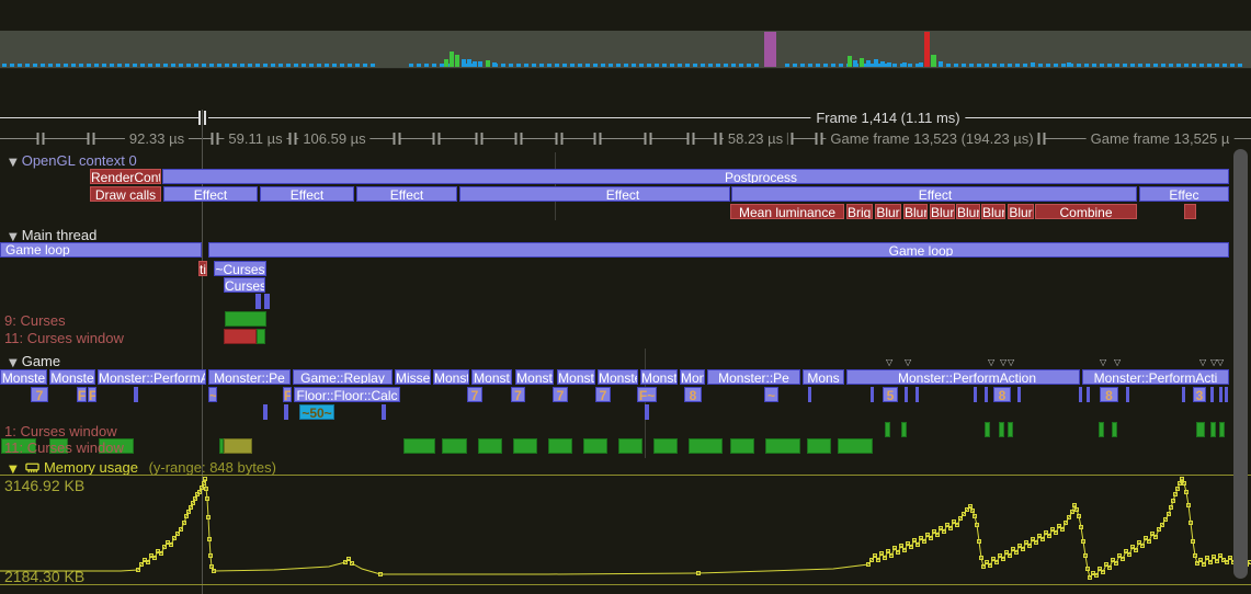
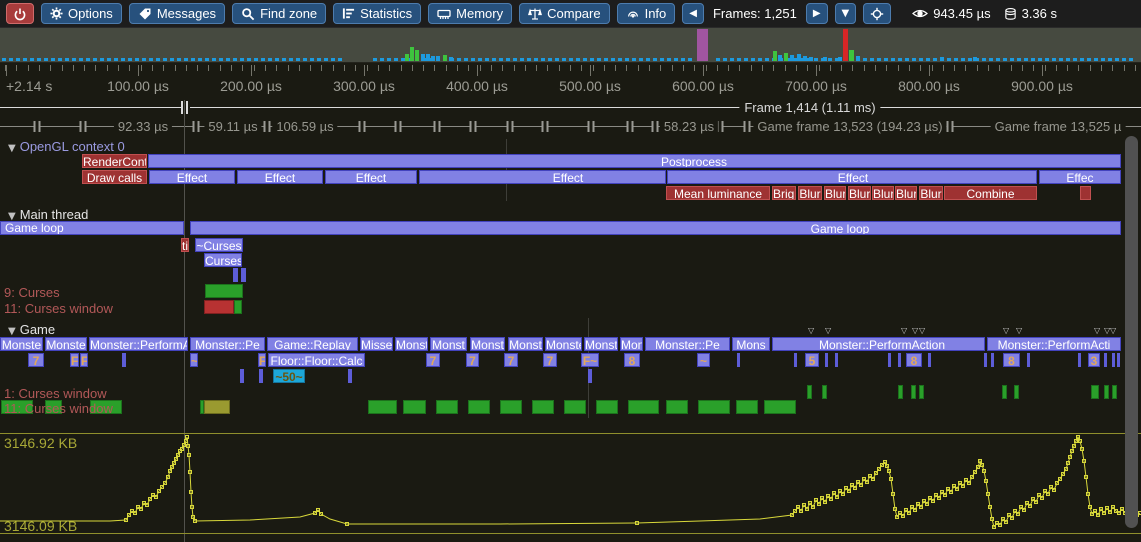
+ Options
+ Messages
+ Find zone
+ Statistics
+ Memory
+ Compare
+ Info
+ ◀
+ Frames: 1,251
+ ▶
+ ▼
+ 943.45 µs
+ 3.36 s
+ +2.14 s
+ 100.00 µs
+ 200.00 µs
+ 300.00 µs
+ 400.00 µs
+ 500.00 µs
+ 600.00 µs
+ 700.00 µs
+ 800.00 µs
+ 900.00 µs
  Frame 1,414 (1.11 ms)
  92.33 µs
  59.11 µs
  106.59 µs
  58.23 µs
  Game frame 13,523 (194.23 µs)
  Game frame 13,525 µ
  ▼ OpenGL context 0
  RenderCont
  Postprocess
  Draw calls
  Effect
  Effect
  Effect
  Effect
  Effect
  Effec
  Mean luminance
  Brig
  Blur
  Blur
  Blur
  Blur
  Blur
  Blur
  Combine
  ▼ Main thread
  Game loop
  Game loop
  ti
  ~Curses
  Curses
  9: Curses
  11: Curses window
  ▼ Game
  ▽
  ▽
  ▽
  ▽
  ▽
  ▽
  ▽
  ▽
  ▽
  ▽
  Monste
  Monste
  Monster::PerformA
  Monster::Pe
  Game::Replay
  Misse
  Monst
  Monst
  Monst
  Monst
  Monst
  Monst
  Mon
  Monster::Pe
  Mons
  Monster::PerformAction
  Monster::PerformActi
  7
  F
  F
  ~
  F
  Floor::Floor::Calc
  7
  7
  7
  7
  F~
  8
  ~
  5
  8
  8
  3
  ~50~
  1: Curses window
  11: Curses window
- ▼ Memory usage (y-range: 848 bytes)
  3146.92 KB
- 2184.30 KB
+ 3146.09 KB
